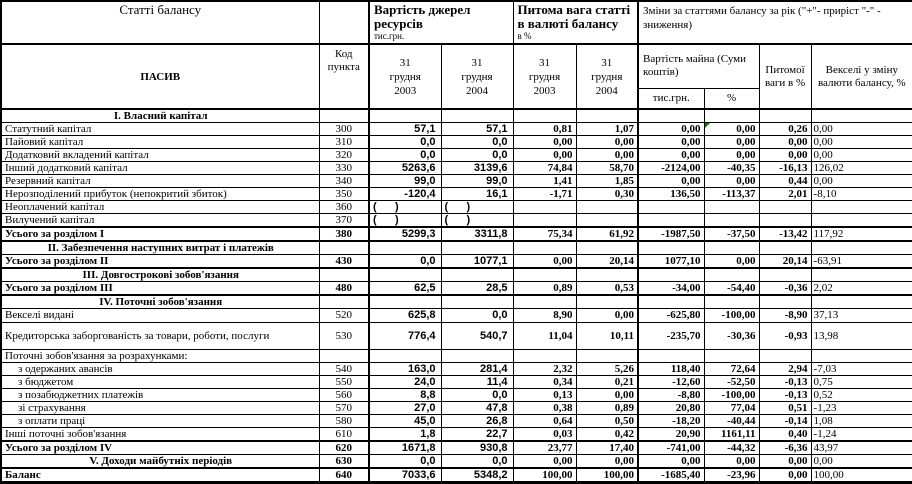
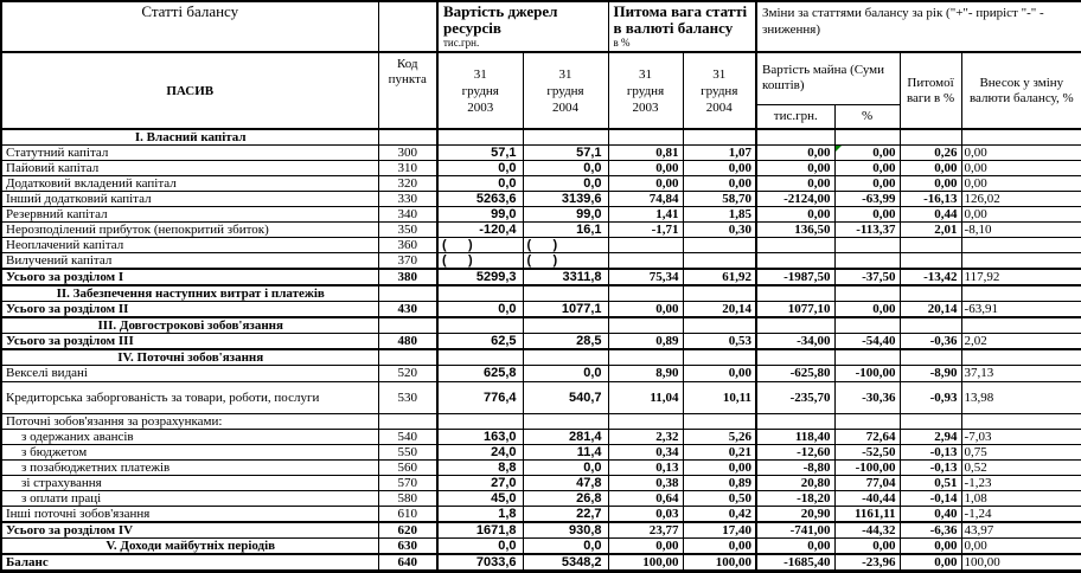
  Статті балансу		Вартість джерел ресурсів тис.грн.	Питома вага статті в валюті балансу в %	Зміни за статтями балансу за рік ("+"- приріст "-" - зниження)
- ПАСИВ	Код пункта	31 грудня 2003	31 грудня 2004	31 грудня 2003	31 грудня 2004	Вартість майна (Суми коштів)	Питомої ваги в %	Векселі у зміну валюти балансу, %
+ ПАСИВ	Код пункта	31 грудня 2003	31 грудня 2004	31 грудня 2003	31 грудня 2004	Вартість майна (Суми коштів)	Питомої ваги в %	Внесок у зміну валюти балансу, %
  тис.грн.	%
  I. Власний капітал
  Статутний капітал	300	57,1	57,1	0,81	1,07	0,00	0,00	0,26	0,00
  Пайовий капітал	310	0,0	0,0	0,00	0,00	0,00	0,00	0,00	0,00
  Додатковий вкладений капітал	320	0,0	0,0	0,00	0,00	0,00	0,00	0,00	0,00
- Інший додатковий капітал	330	5263,6	3139,6	74,84	58,70	-2124,00	-40,35	-16,13	126,02
+ Інший додатковий капітал	330	5263,6	3139,6	74,84	58,70	-2124,00	-63,99	-16,13	126,02
  Резервний капітал	340	99,0	99,0	1,41	1,85	0,00	0,00	0,44	0,00
  Нерозподілений прибуток (непокритий збиток)	350	-120,4	16,1	-1,71	0,30	136,50	-113,37	2,01	-8,10
  Неоплачений капітал	360	( )	( )
  Вилучений капітал	370	( )	( )
  Усього за розділом I	380	5299,3	3311,8	75,34	61,92	-1987,50	-37,50	-13,42	117,92
  II. Забезпечення наступних витрат і платежів
  Усього за розділом II	430	0,0	1077,1	0,00	20,14	1077,10	0,00	20,14	-63,91
  III. Довгострокові зобов'язання
  Усього за розділом III	480	62,5	28,5	0,89	0,53	-34,00	-54,40	-0,36	2,02
  IV. Поточні зобов'язання
  Векселі видані	520	625,8	0,0	8,90	0,00	-625,80	-100,00	-8,90	37,13
  Кредиторська заборгованість за товари, роботи, послуги	530	776,4	540,7	11,04	10,11	-235,70	-30,36	-0,93	13,98
  Поточні зобов'язання за розрахунками:
  з одержаних авансів	540	163,0	281,4	2,32	5,26	118,40	72,64	2,94	-7,03
  з бюджетом	550	24,0	11,4	0,34	0,21	-12,60	-52,50	-0,13	0,75
  з позабюджетних платежів	560	8,8	0,0	0,13	0,00	-8,80	-100,00	-0,13	0,52
  зі страхування	570	27,0	47,8	0,38	0,89	20,80	77,04	0,51	-1,23
  з оплати праці	580	45,0	26,8	0,64	0,50	-18,20	-40,44	-0,14	1,08
  Інші поточні зобов'язання	610	1,8	22,7	0,03	0,42	20,90	1161,11	0,40	-1,24
  Усього за розділом IV	620	1671,8	930,8	23,77	17,40	-741,00	-44,32	-6,36	43,97
  V. Доходи майбутніх періодів	630	0,0	0,0	0,00	0,00	0,00	0,00	0,00	0,00
  Баланс	640	7033,6	5348,2	100,00	100,00	-1685,40	-23,96	0,00	100,00
